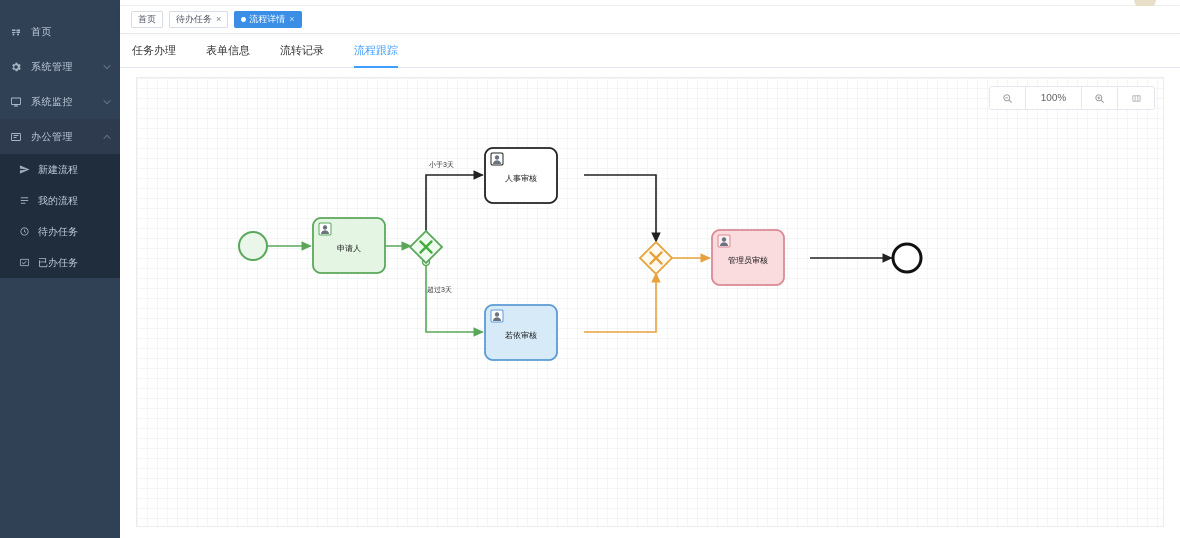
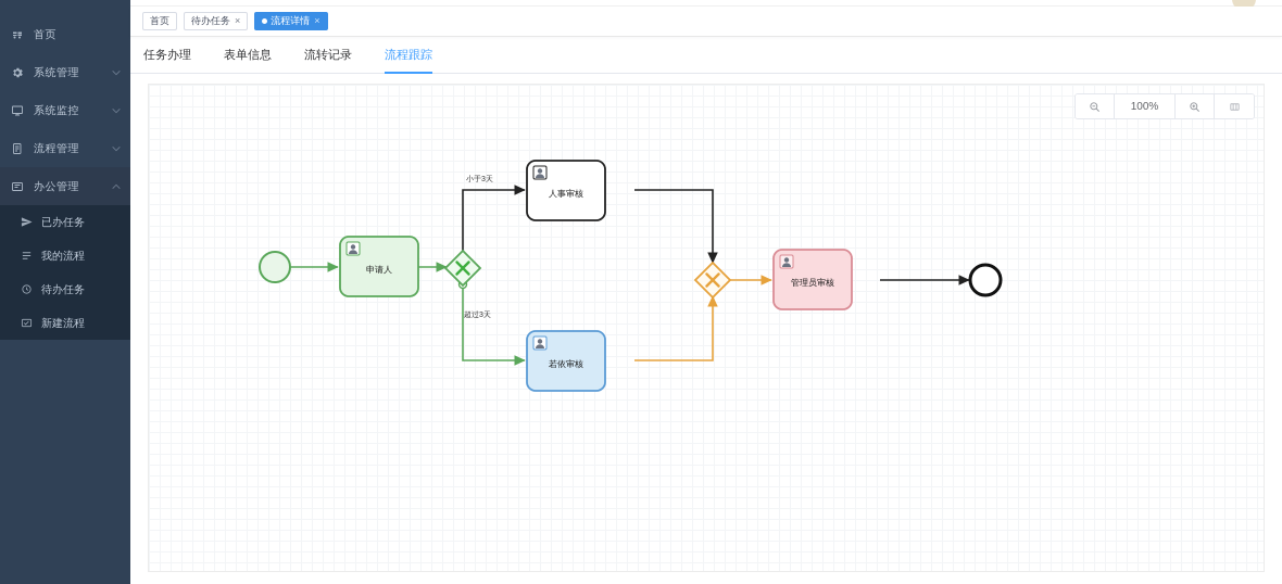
  首页
  系统管理
  系统监控
+ 流程管理
  办公管理
- 新建流程
+ 已办任务
  我的流程
  待办任务
- 已办任务
+ 新建流程
  首页
  待办任务
  ×
  流程详情
  ×
  任务办理
  表单信息
  流转记录
  流程跟踪
  100%
  申请人
  人事审核
  若依审核
  管理员审核
